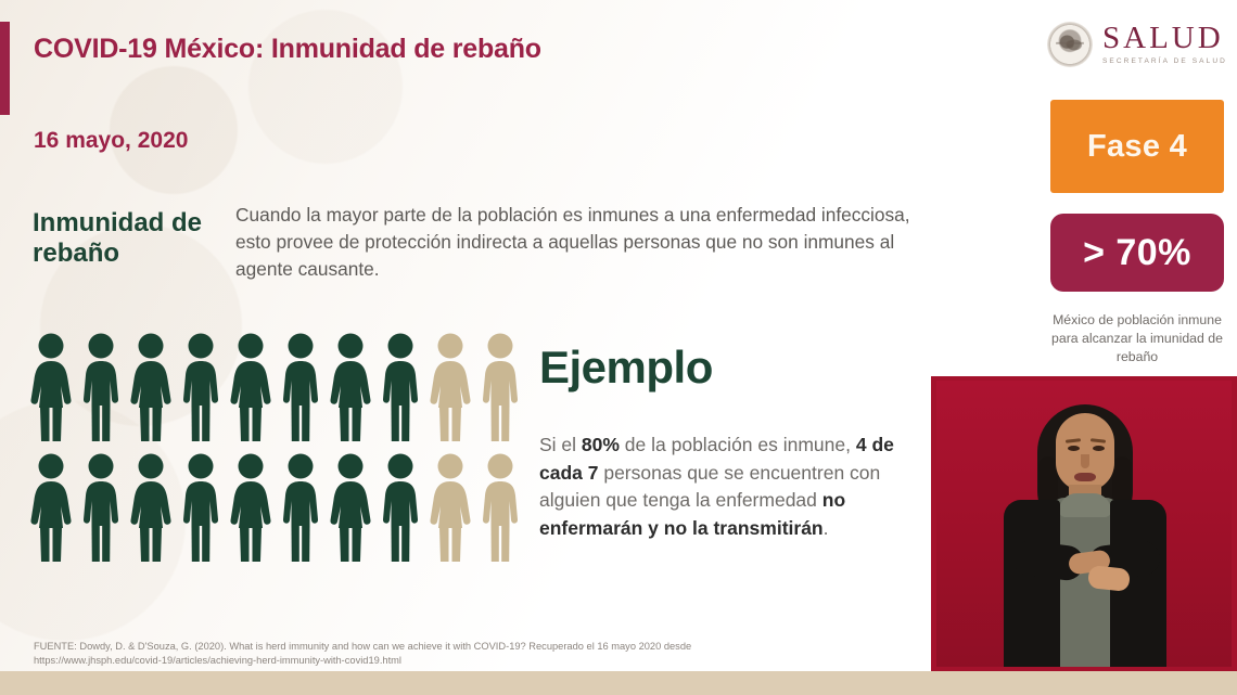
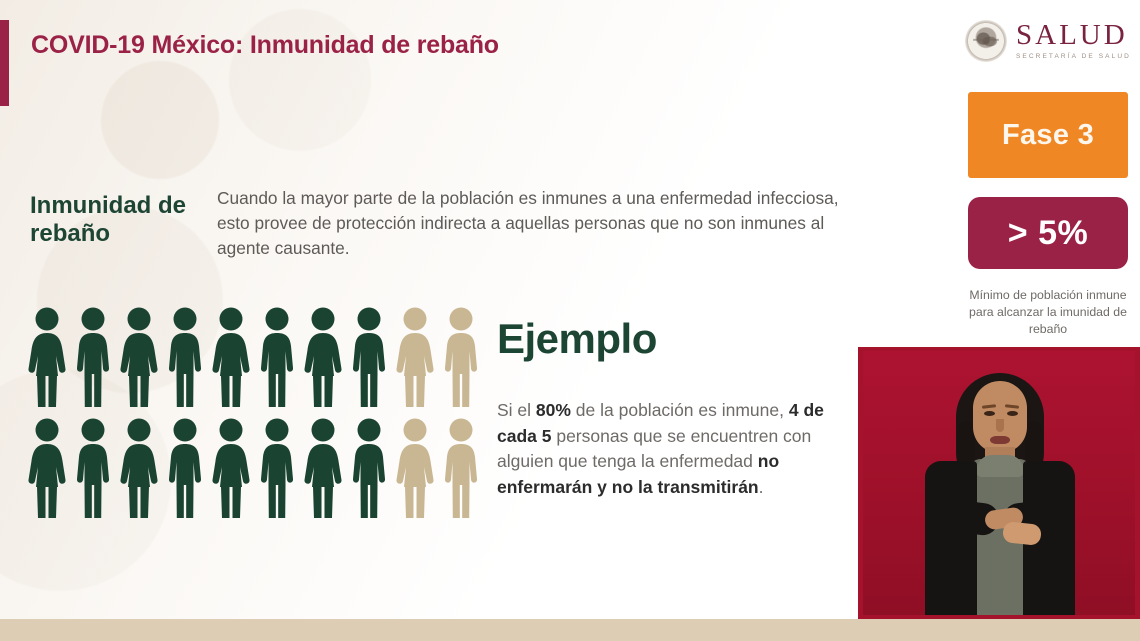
  COVID-19 México: Inmunidad de rebaño
- 16 mayo, 2020
  SALUD
- Fase 4
+ Fase 3
- > 70%
+ > 5%
- México de población inmune para alcanzar la imunidad de rebaño
+ Mínimo de población inmune para alcanzar la imunidad de rebaño
  Inmunidad de rebaño
  Cuando la mayor parte de la población es inmunes a una enfermedad infecciosa, esto provee de protección indirecta a aquellas personas que no son inmunes al agente causante.
  Ejemplo
- Si el 80% de la población es inmune, 4 de cada 7 personas que se encuentren con alguien que tenga la enfermedad no enfermarán y no la transmitirán.
+ Si el 80% de la población es inmune, 4 de cada 5 personas que se encuentren con alguien que tenga la enfermedad no enfermarán y no la transmitirán.
- FUENTE: Dowdy, D. & D'Souza, G. (2020). What is herd immunity and how can we achieve it with COVID-19? Recuperado el 16 mayo 2020 desde
- https://www.jhsph.edu/covid-19/articles/achieving-herd-immunity-with-covid19.html
